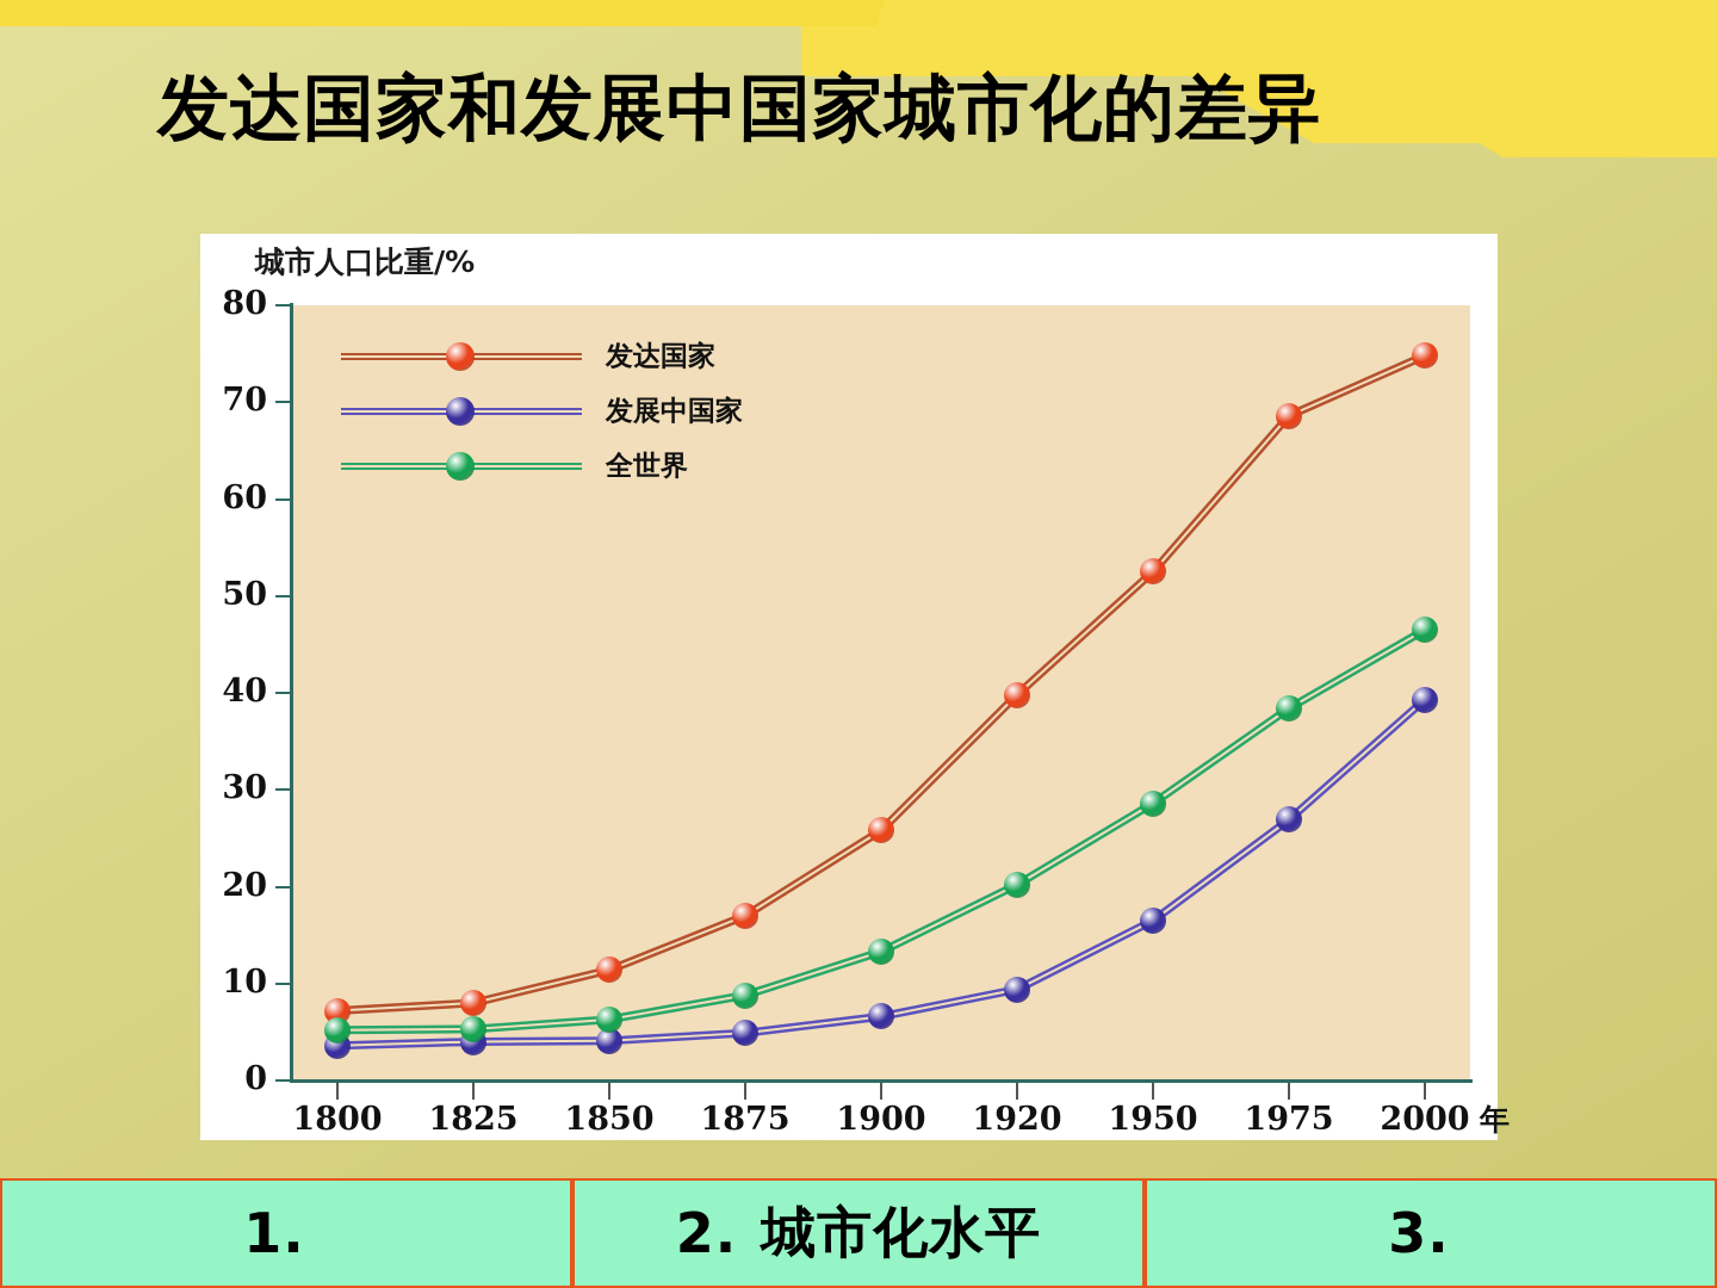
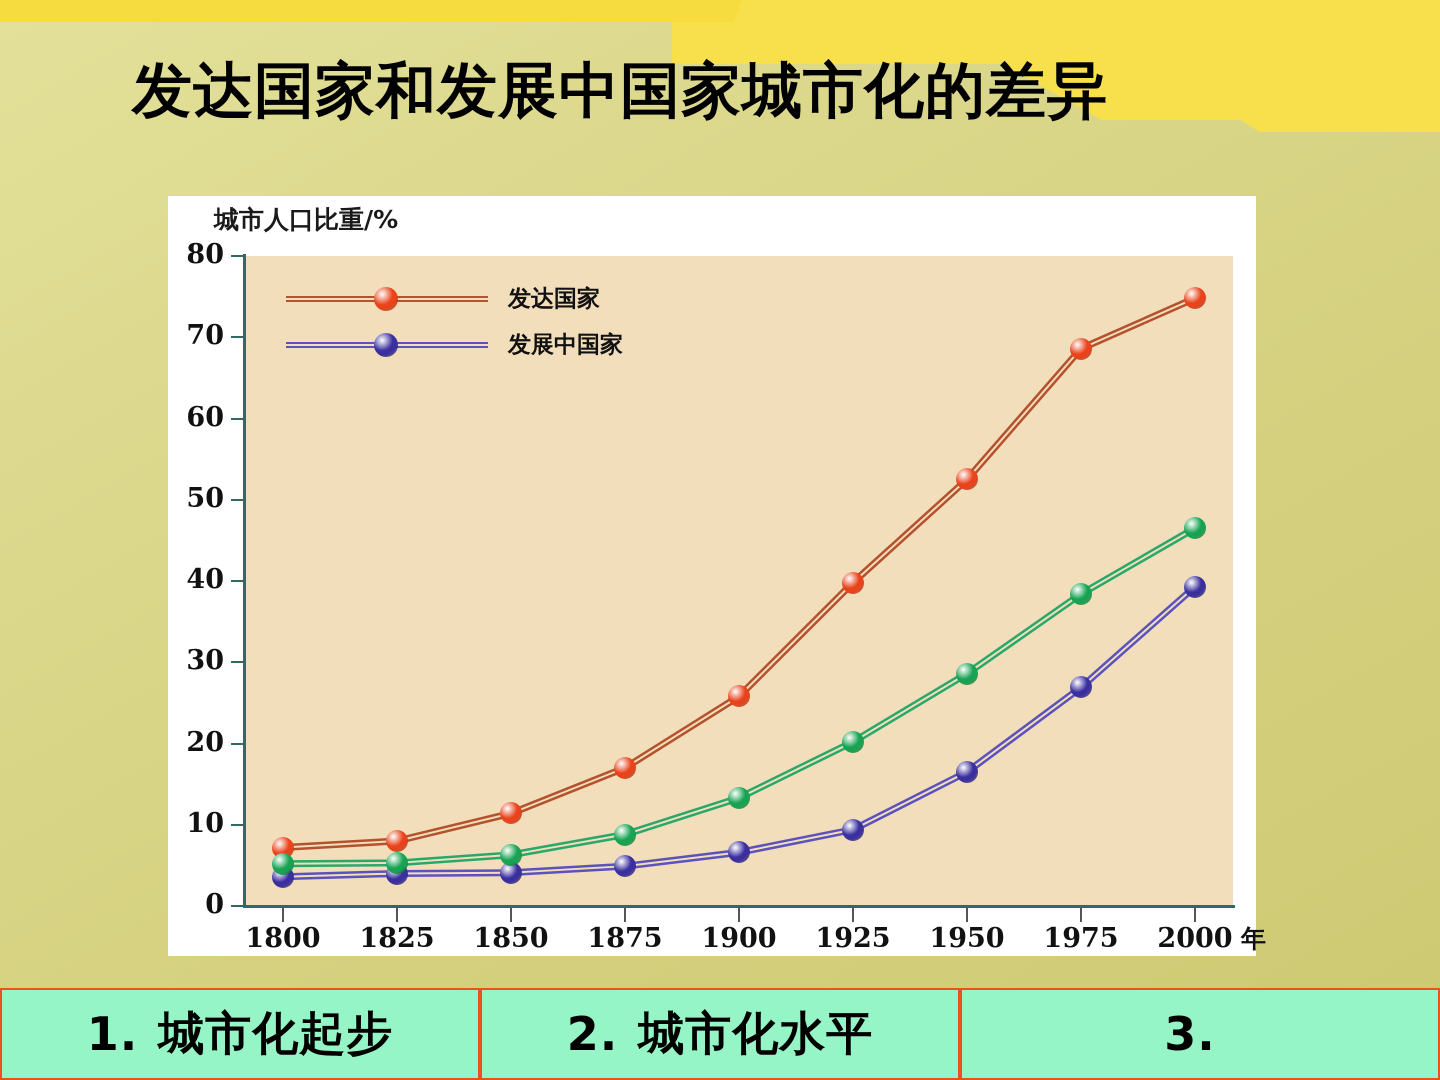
  发达国家和发展中国家城市化的差异
  城市人口比重/%
  0
  10
  20
  30
  40
  50
  60
  70
  80
  1800
  1825
  1850
  1875
  1900
- 1920
+ 1925
  1950
  1975
  2000
  年
  发达国家
  发展中国家
- 全世界
  1.
+ 城市化起步
  2.
  城市化水平
  3.
